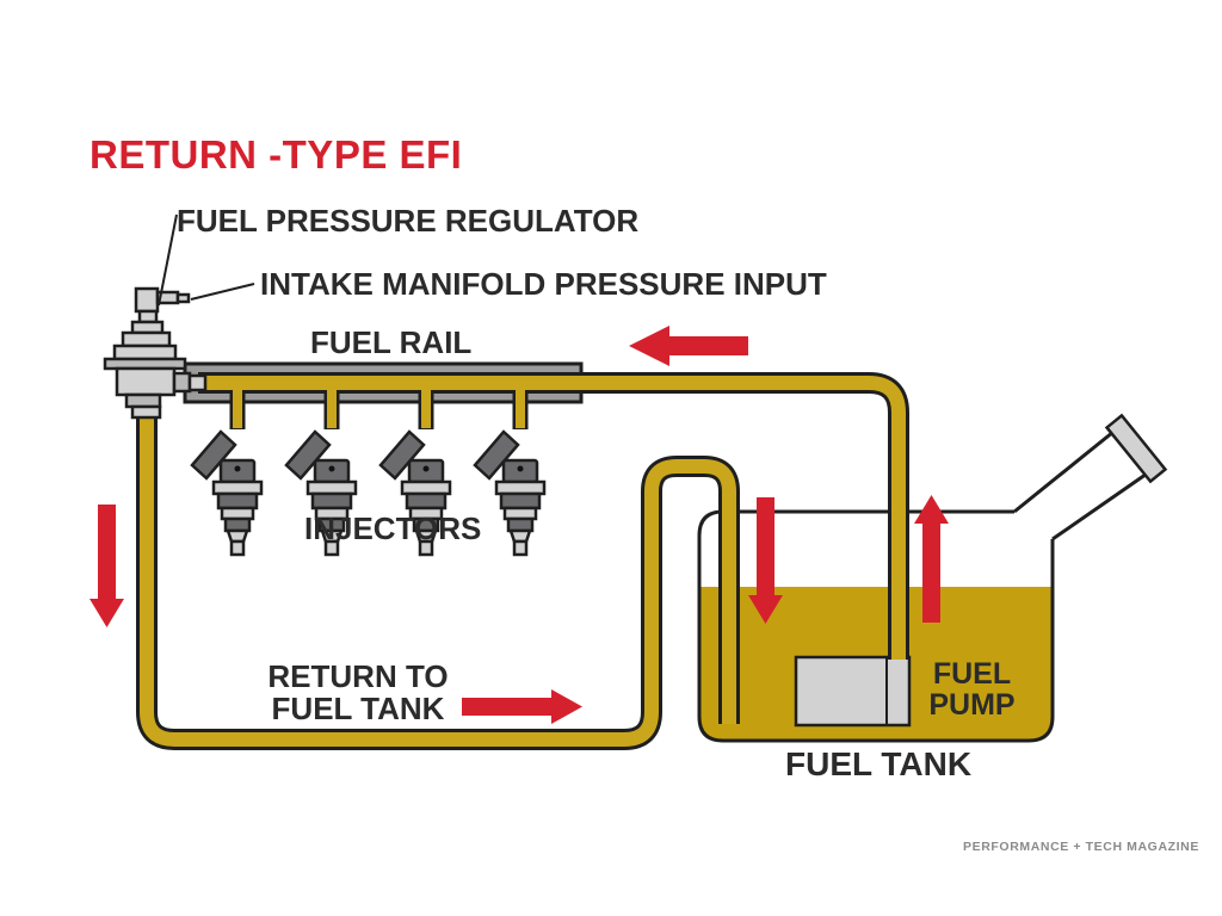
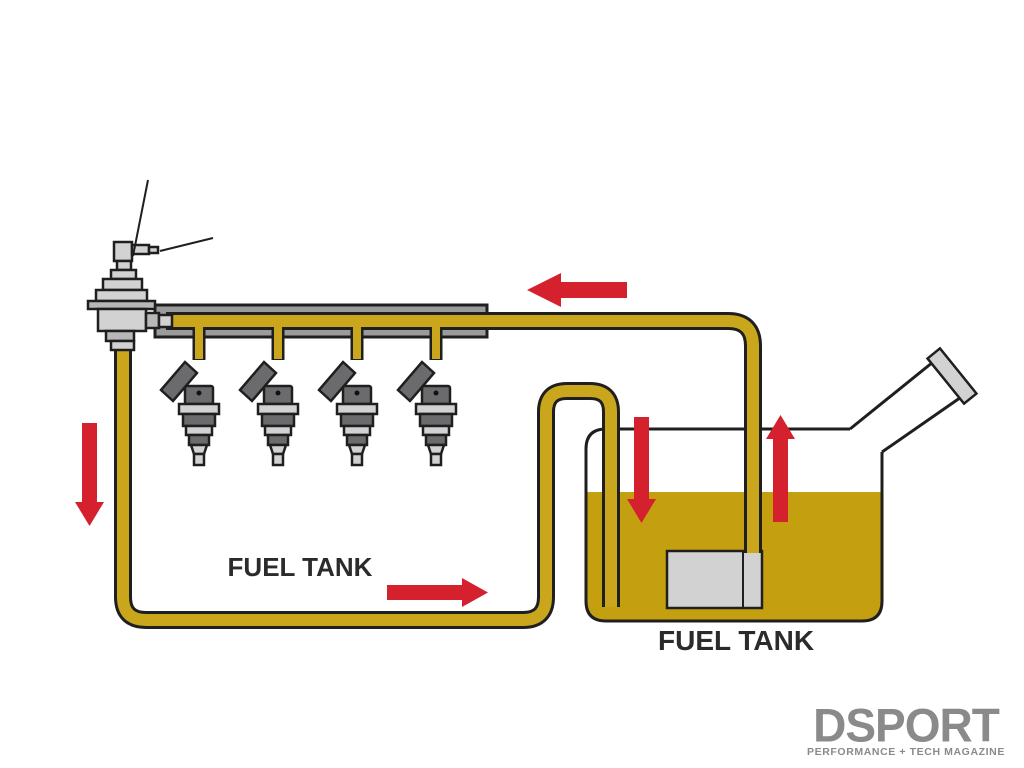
- RETURN -TYPE EFI
- FUEL PRESSURE REGULATOR
- INTAKE MANIFOLD PRESSURE INPUT
- FUEL RAIL
- INJECTORS
- RETURN TO
  FUEL TANK
- FUEL
- PUMP
  FUEL TANK
+ DSPORT
  PERFORMANCE + TECH MAGAZINE
